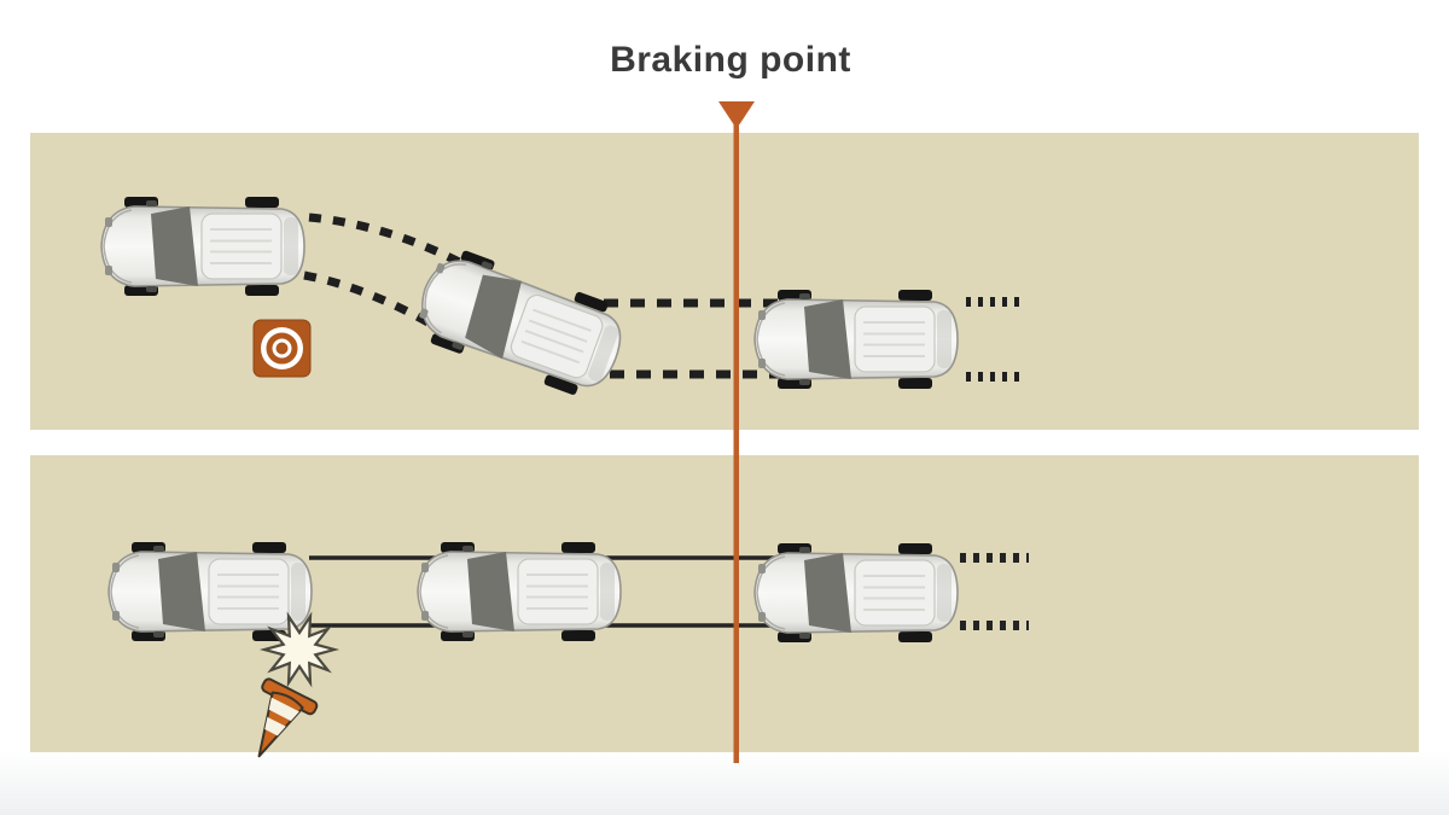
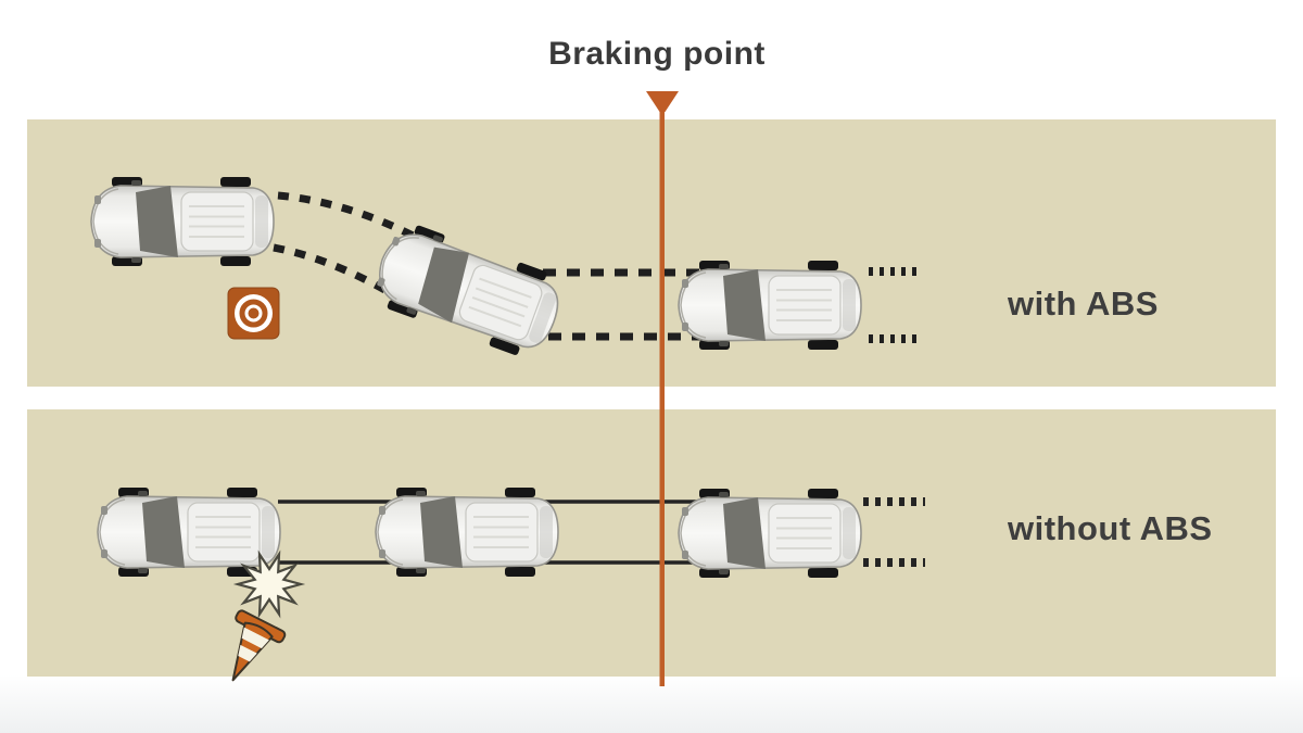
  Braking point
+ with ABS
+ without ABS
